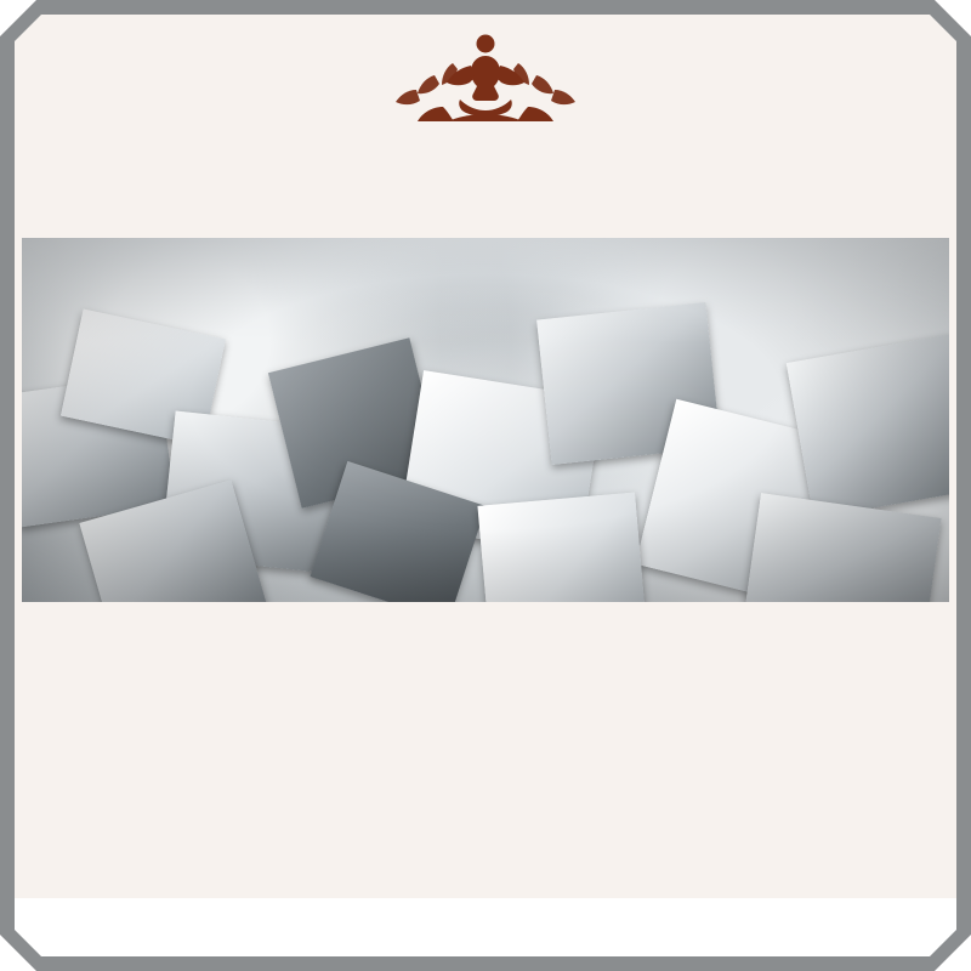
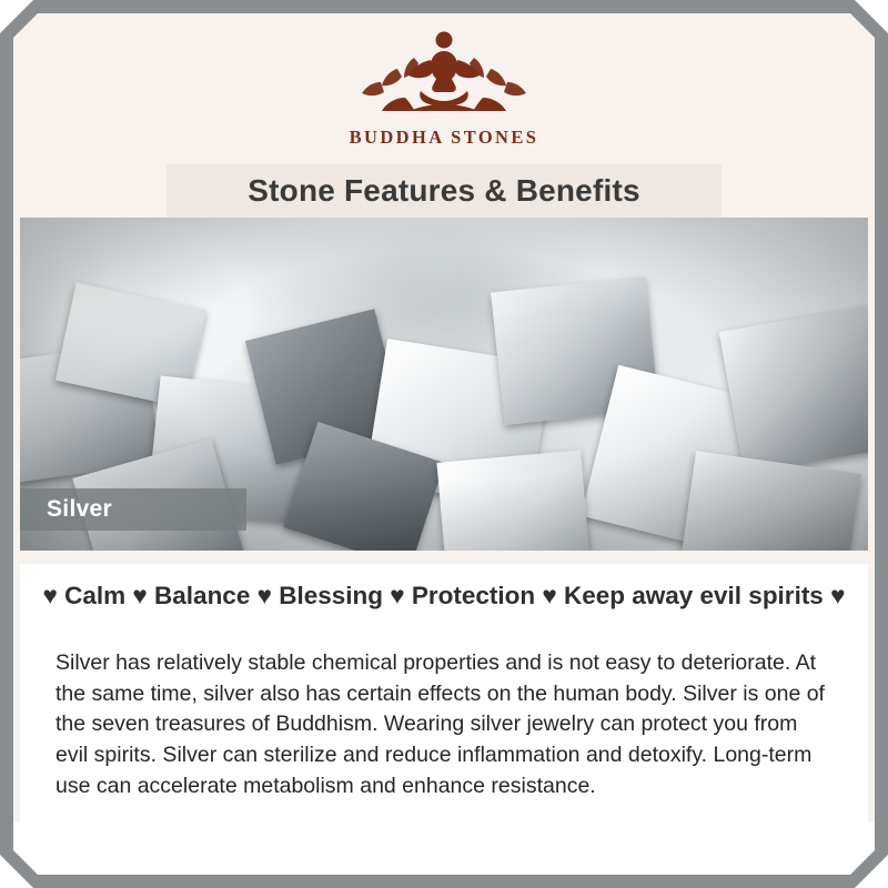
+ BUDDHA STONES
+ Stone Features & Benefits
+ Silver
+ ♥ Calm ♥ Balance ♥ Blessing ♥ Protection ♥ Keep away evil spirits ♥
+ Silver has relatively stable chemical properties and is not easy to deteriorate. At the same time, silver also has certain effects on the human body. Silver is one of the seven treasures of Buddhism. Wearing silver jewelry can protect you from evil spirits. Silver can sterilize and reduce inflammation and detoxify. Long-term use can accelerate metabolism and enhance resistance.
